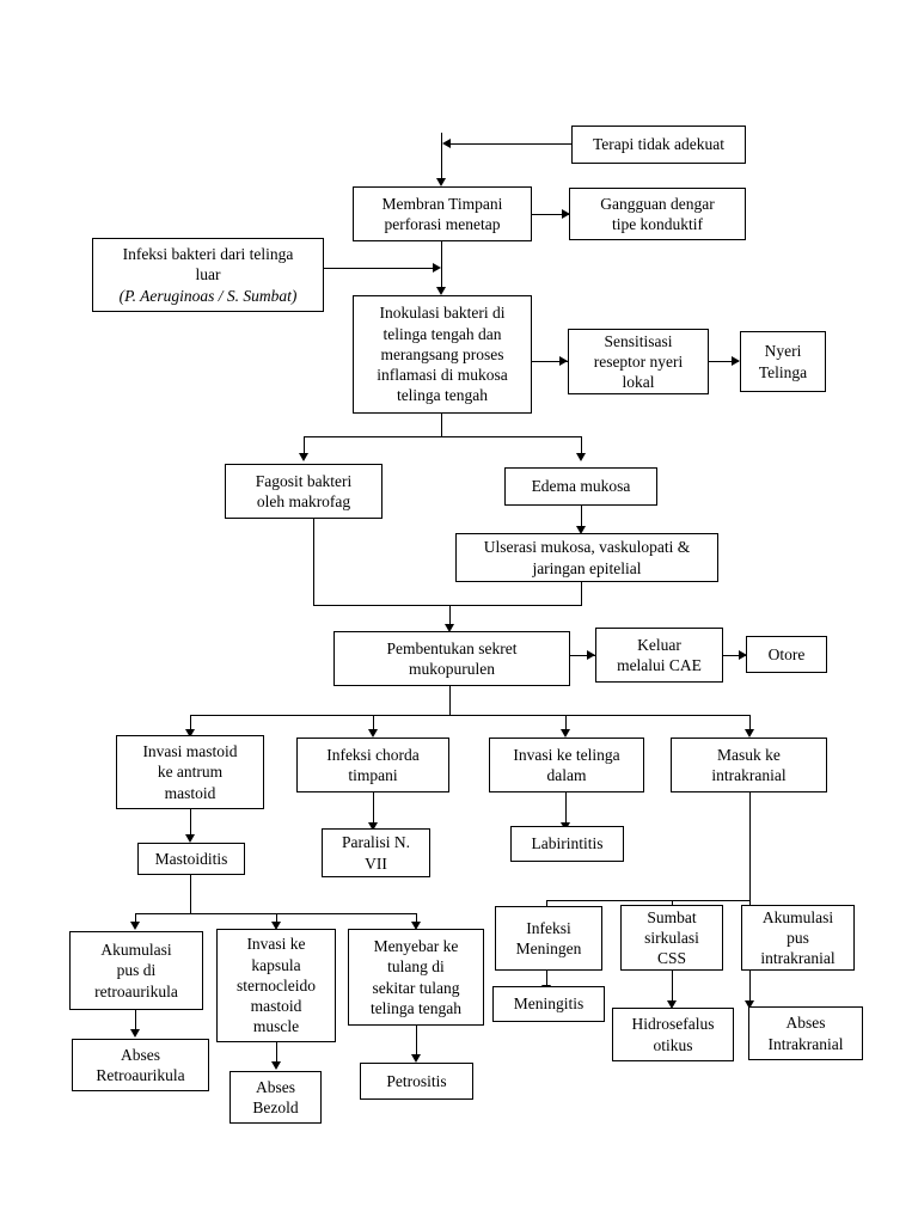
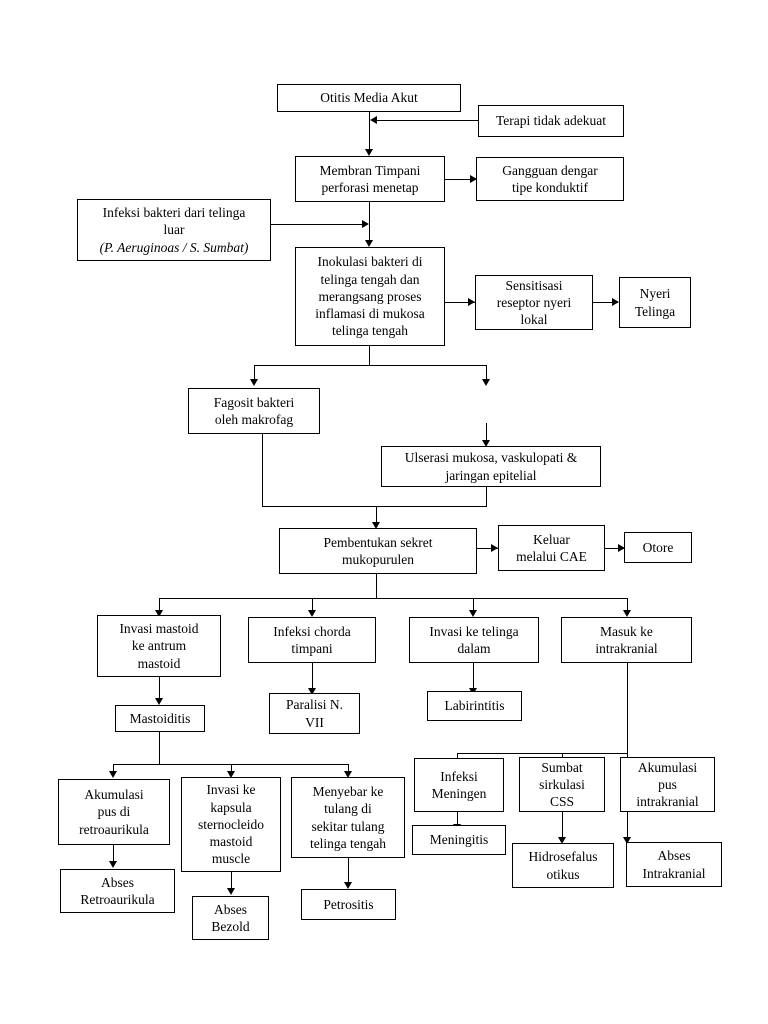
+ Otitis Media Akut
  Terapi tidak adekuat
  Membran Timpani
  perforasi menetap
  Gangguan dengar
  tipe konduktif
  Infeksi bakteri dari telinga
  luar
  (P. Aeruginoas / S. Sumbat)
  Inokulasi bakteri di
  telinga tengah dan
  merangsang proses
  inflamasi di mukosa
  telinga tengah
  Sensitisasi
  reseptor nyeri
  lokal
  Nyeri
  Telinga
  Fagosit bakteri
  oleh makrofag
- Edema mukosa
  Ulserasi mukosa, vaskulopati &
  jaringan epitelial
  Pembentukan sekret
  mukopurulen
  Keluar
  melalui CAE
  Otore
  Invasi mastoid
  ke antrum
  mastoid
  Infeksi chorda
  timpani
  Invasi ke telinga
  dalam
  Masuk ke
  intrakranial
  Mastoiditis
  Paralisi N.
  VII
  Labirintitis
  Akumulasi
  pus di
  retroaurikula
  Invasi ke
  kapsula
  sternocleido
  mastoid
  muscle
  Menyebar ke
  tulang di
  sekitar tulang
  telinga tengah
  Infeksi
  Meningen
  Sumbat
  sirkulasi
  CSS
  Akumulasi
  pus
  intrakranial
  Abses
  Retroaurikula
  Abses
  Bezold
  Petrositis
  Meningitis
  Hidrosefalus
  otikus
  Abses
  Intrakranial
